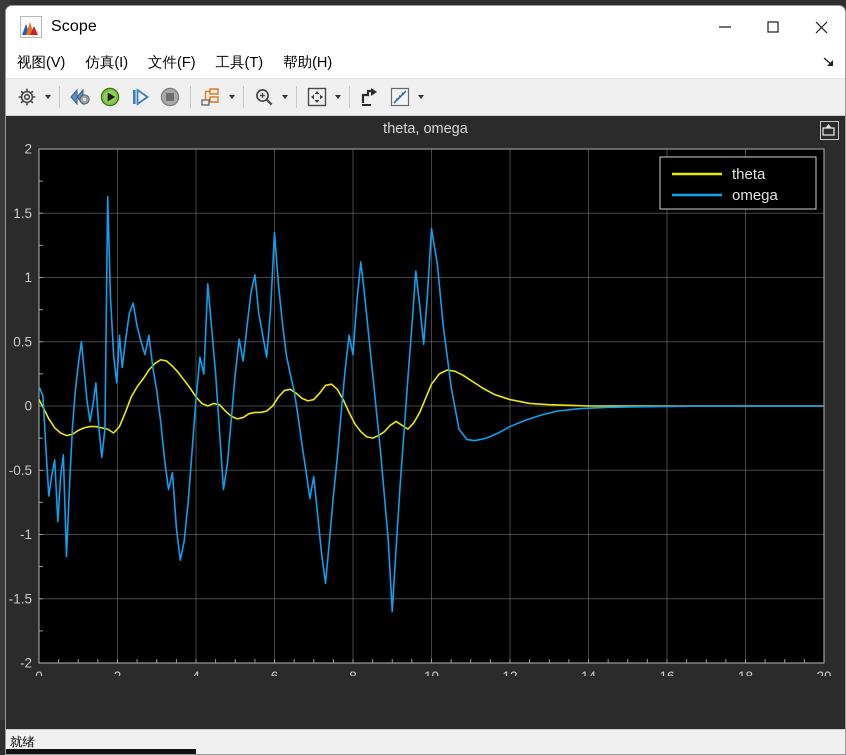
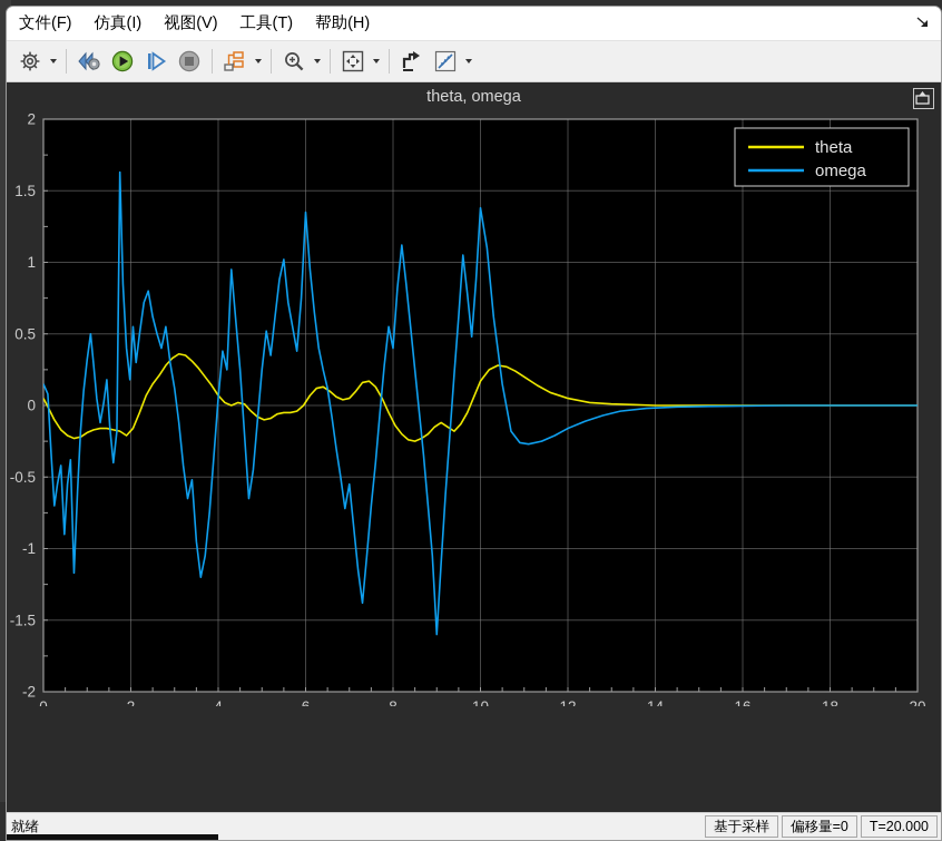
- Scope
- 视图(V)
+ 文件(F)
  仿真(I)
- 文件(F)
+ 视图(V)
  工具(T)
  帮助(H)
  theta, omega
  -2
  -1.5
  -1
  -0.5
  0
  0.5
  1
  1.5
  2
  theta
  omega
  就绪
+ 基于采样
+ 偏移量=0
+ T=20.000
